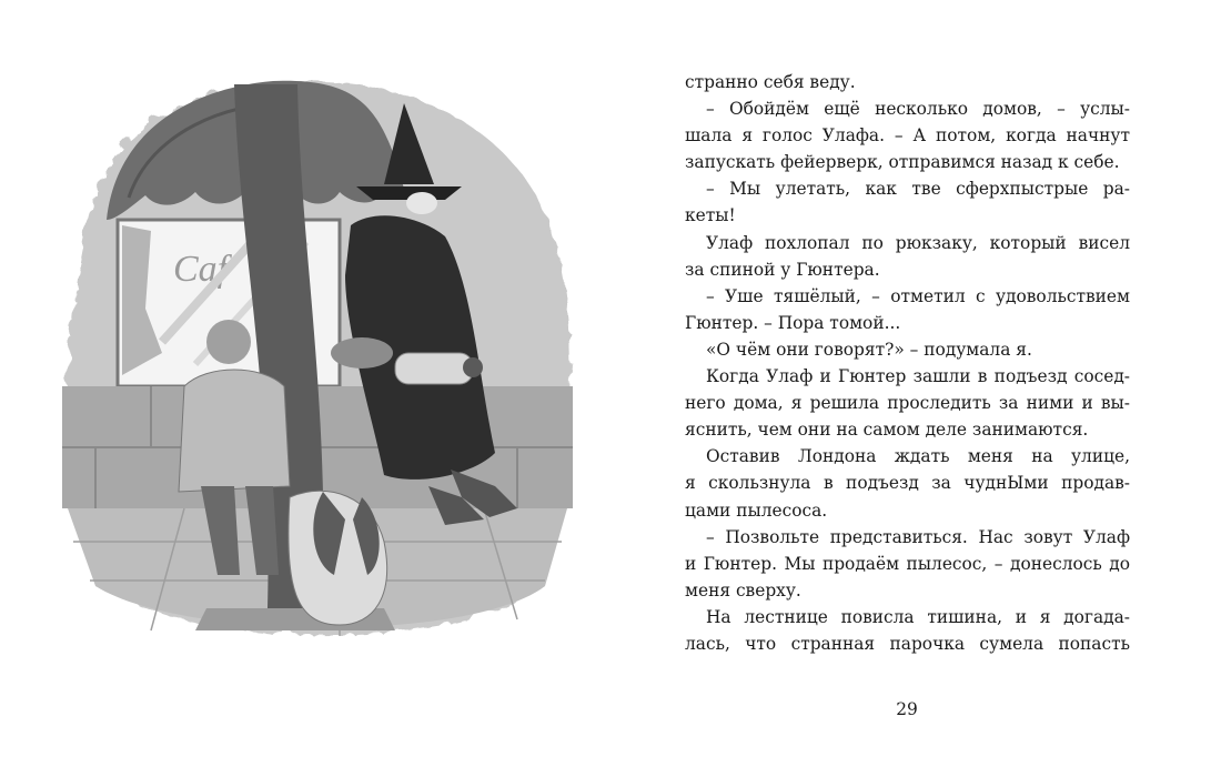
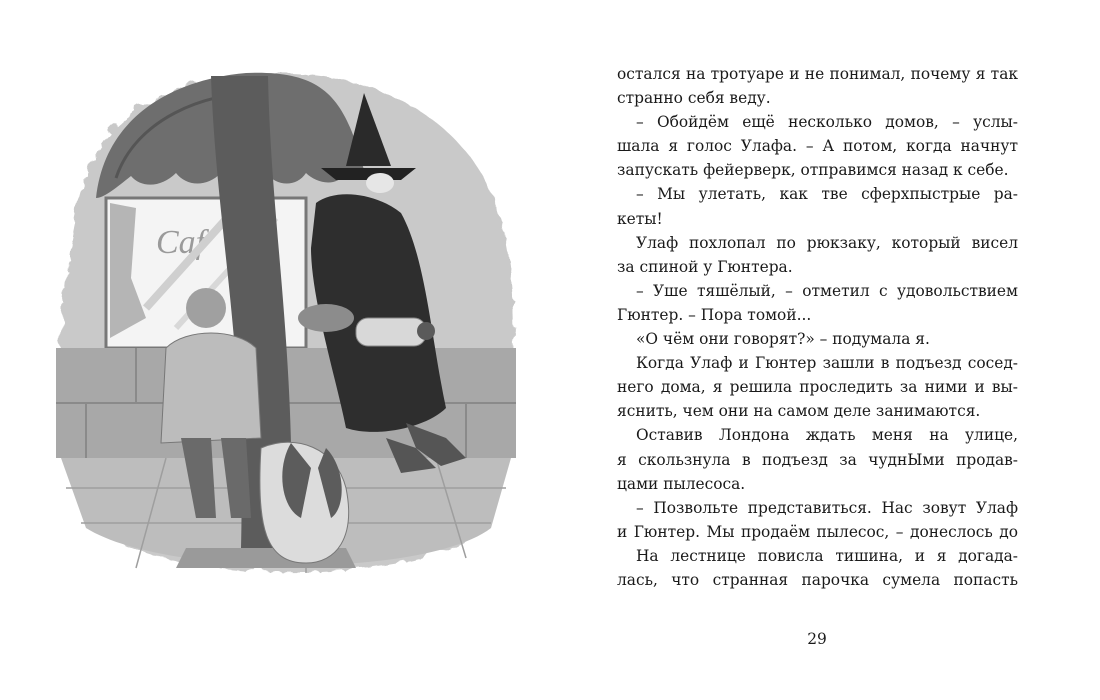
+ остался на тротуаре и не понимал, почему я так
  странно себя веду.
  – Обойдём ещё несколько домов, – услы-
  шала я голос Улафа. – А потом, когда начнут
  запускать фейерверк, отправимся назад к себе.
  – Мы улетать, как тве сферхпыстрые ра-
  кеты!
  Улаф похлопал по рюкзаку, который висел
  за спиной у Гюнтера.
  – Уше тяшёлый, – отметил с удовольствием
  Гюнтер. – Пора томой...
  «О чём они говорят?» – подумала я.
  Когда Улаф и Гюнтер зашли в подъезд сосед-
  него дома, я решила проследить за ними и вы-
  яснить, чем они на самом деле занимаются.
  Оставив Лондона ждать меня на улице,
  я скользнула в подъезд за чуднЫми продав-
  цами пылесоса.
  – Позвольте представиться. Нас зовут Улаф
  и Гюнтер. Мы продаём пылесос, – донеслось до
- меня сверху.
  На лестнице повисла тишина, и я догада-
  лась, что странная парочка сумела попасть
  29
